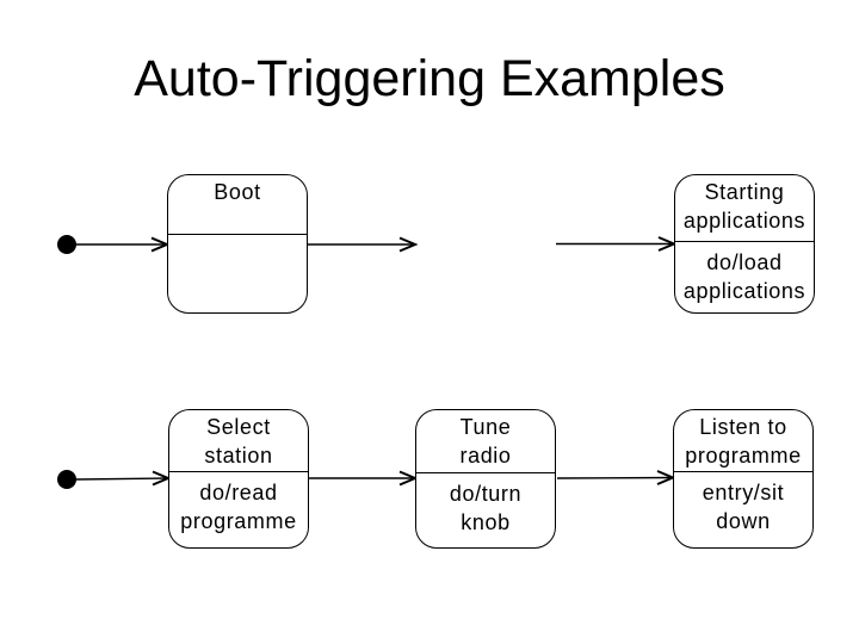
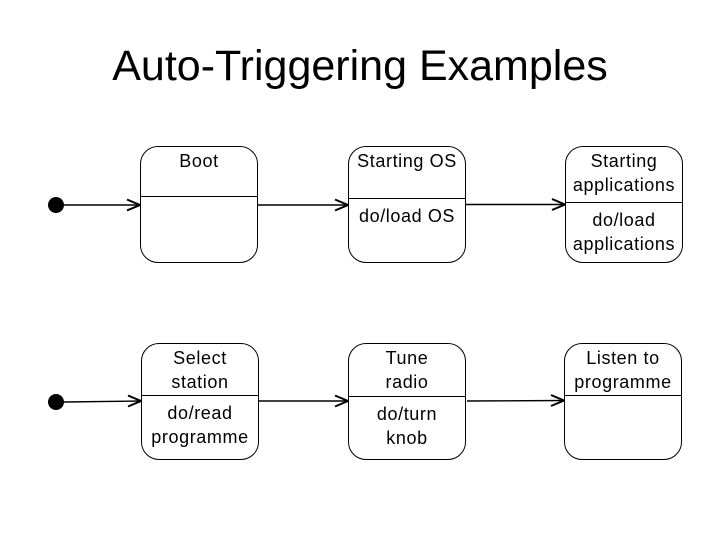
  Auto-Triggering Examples
  Boot
+ Starting OS
+ do/load OS
  Starting
  applications
  do/load
  applications
  Select
  station
  do/read
  programme
  Tune
  radio
  do/turn
  knob
  Listen to
  programme
- entry/sit
- down
